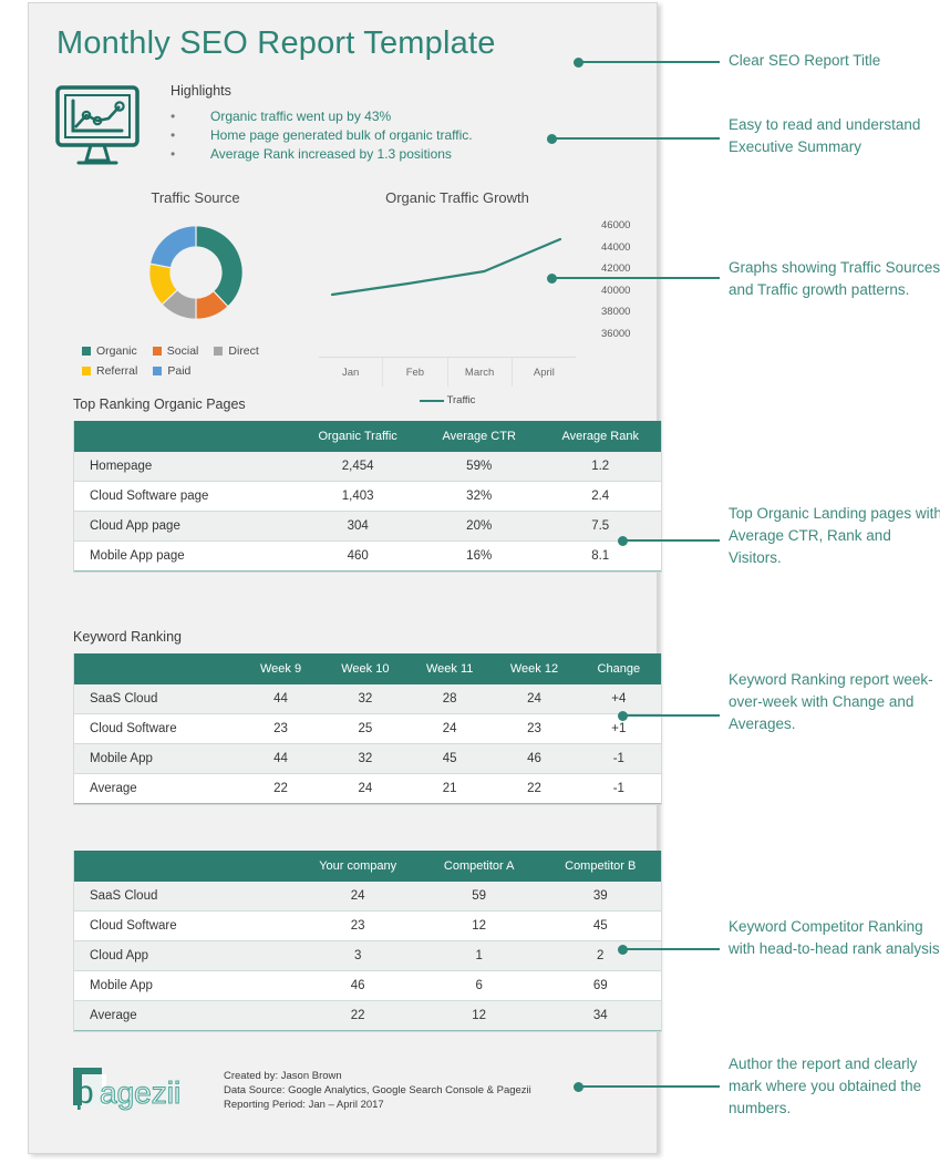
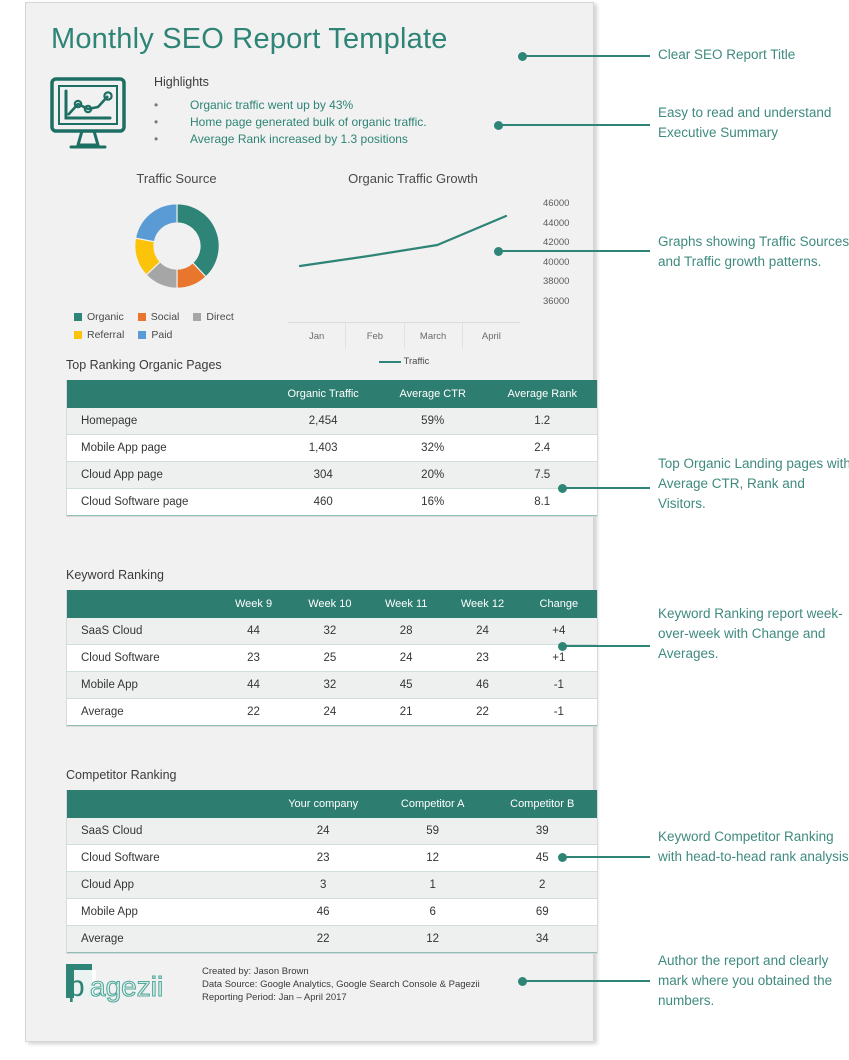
  Monthly SEO Report Template
  Highlights
  •
  Organic traffic went up by 43%
  •
  Home page generated bulk of organic traffic.
  •
  Average Rank increased by 1.3 positions
  Traffic Source
  Organic
  Social
  Direct
  Referral
  Paid
  Organic Traffic Growth
  Jan
  Feb
  March
  April
  46000
  44000
  42000
  40000
  38000
  36000
  Traffic
  Top Ranking Organic Pages
  	Organic Traffic	Average CTR	Average Rank
  Homepage	2,454	59%	1.2
- Cloud Software page	1,403	32%	2.4
+ Mobile App page	1,403	32%	2.4
  Cloud App page	304	20%	7.5
- Mobile App page	460	16%	8.1
+ Cloud Software page	460	16%	8.1
  Keyword Ranking
  	Week 9	Week 10	Week 11	Week 12	Change
  SaaS Cloud	44	32	28	24	+4
  Cloud Software	23	25	24	23	+1
  Mobile App	44	32	45	46	-1
  Average	22	24	21	22	-1
+ Competitor Ranking
  	Your company	Competitor A	Competitor B
  SaaS Cloud	24	59	39
  Cloud Software	23	12	45
  Cloud App	3	1	2
  Mobile App	46	6	69
  Average	22	12	34
  p
  agezii
  Created by: Jason Brown
  Data Source: Google Analytics, Google Search Console & Pagezii
  Reporting Period: Jan – April 2017
  Clear SEO Report Title
  Easy to read and understand Executive Summary
  Graphs showing Traffic Sources and Traffic growth patterns.
  Top Organic Landing pages with Average CTR, Rank and Visitors.
  Keyword Ranking report week-over-week with Change and Averages.
  Keyword Competitor Ranking with head-to-head rank analysis
  Author the report and clearly mark where you obtained the numbers.
